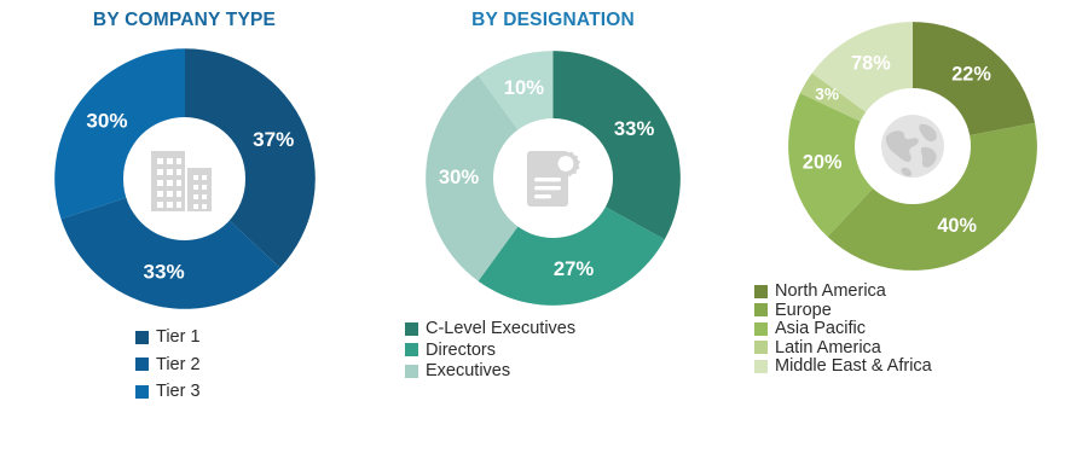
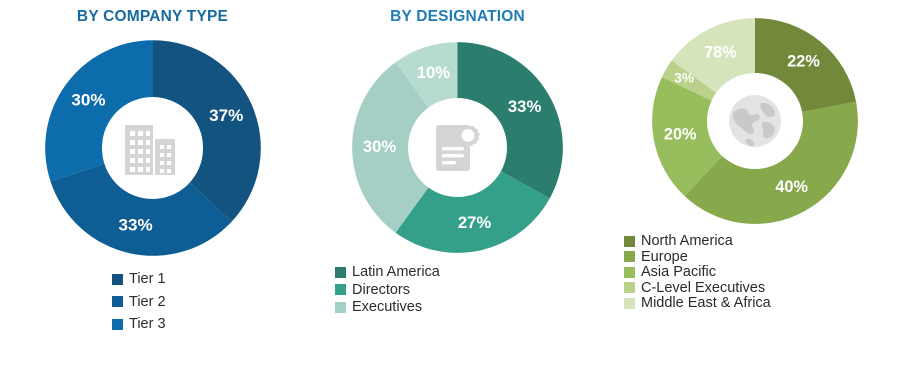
  BY COMPANY TYPE
  37%
  33%
  30%
  Tier 1
  Tier 2
  Tier 3
  BY DESIGNATION
  33%
  27%
  30%
  10%
- C-Level Executives
+ Latin America
  Directors
  Executives
  22%
  40%
  20%
  3%
  78%
  North America
  Europe
  Asia Pacific
- Latin America
+ C-Level Executives
  Middle East & Africa
